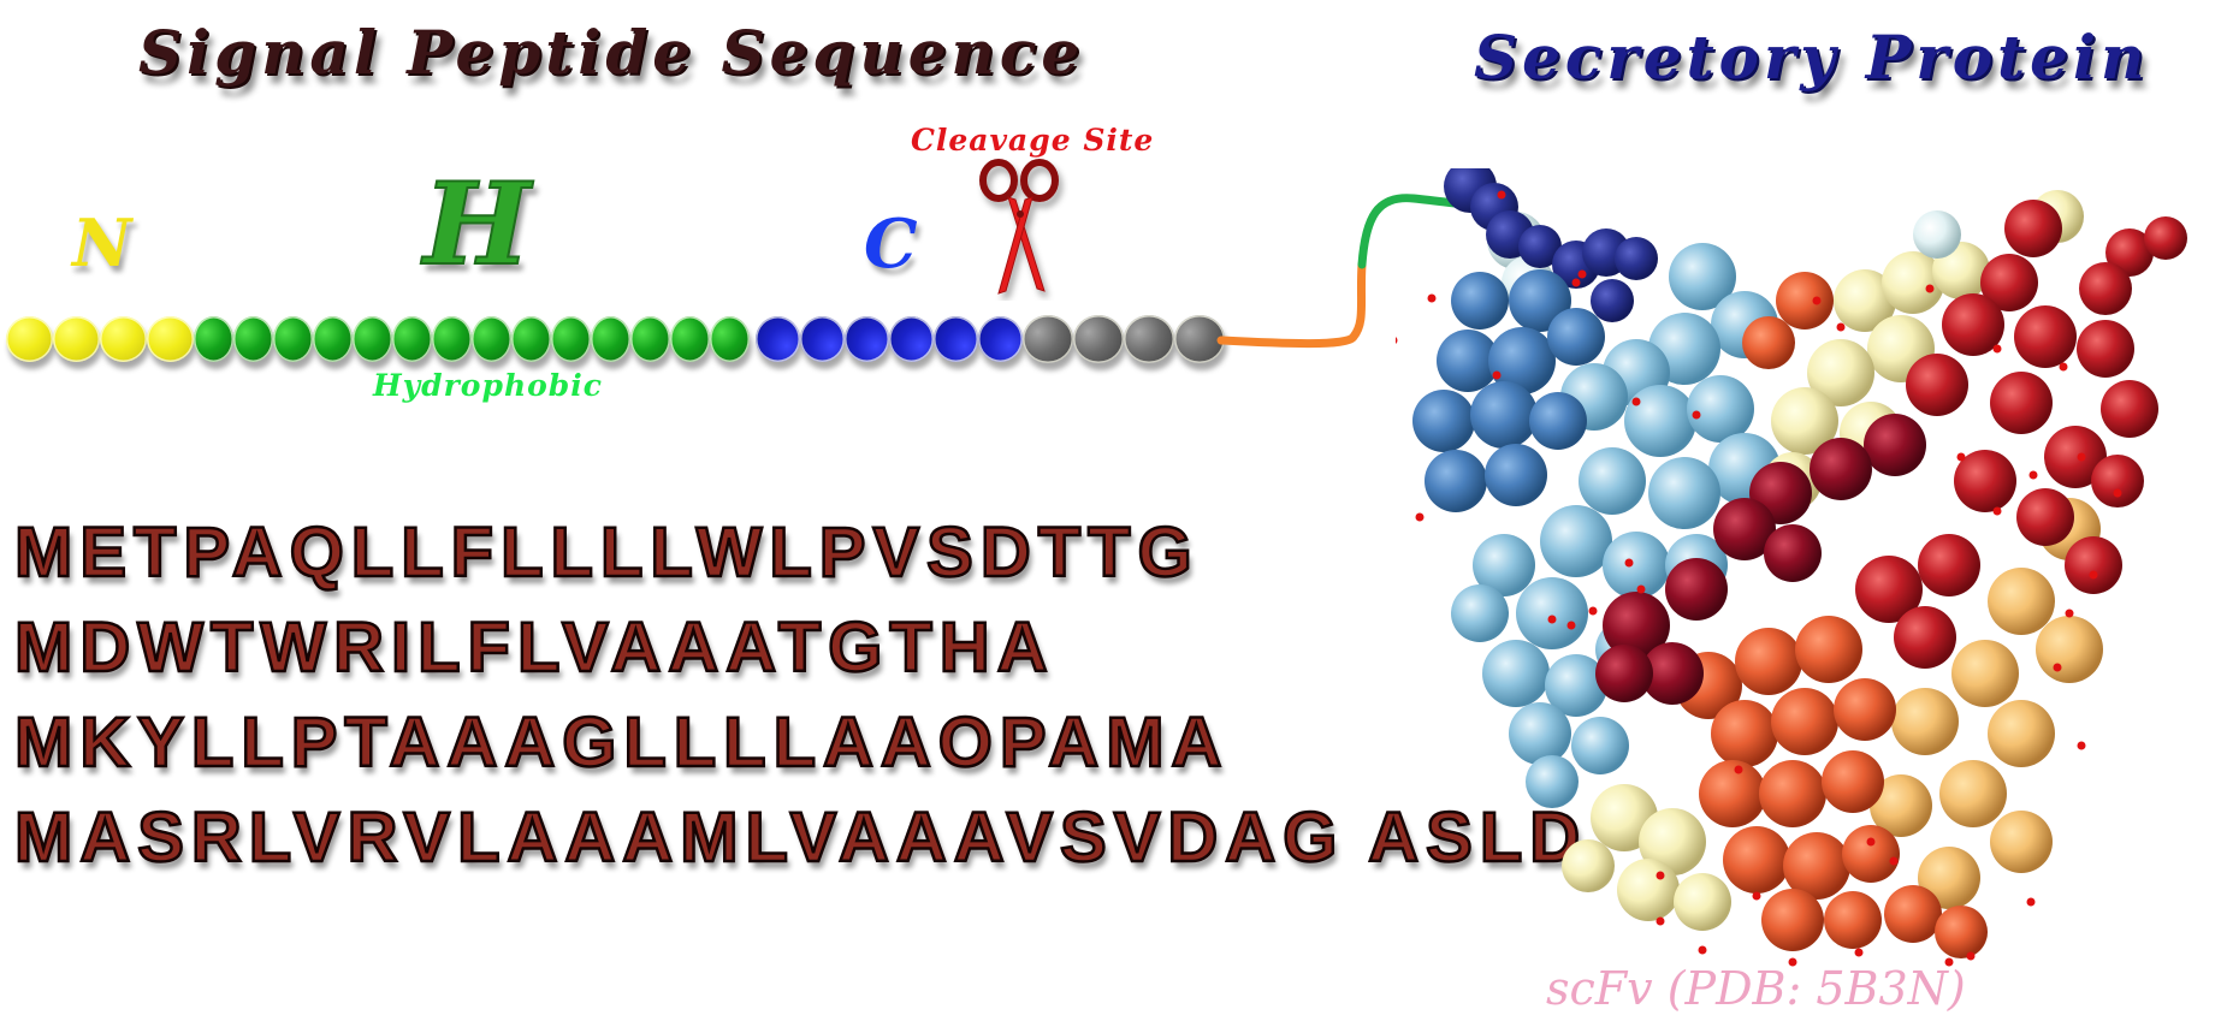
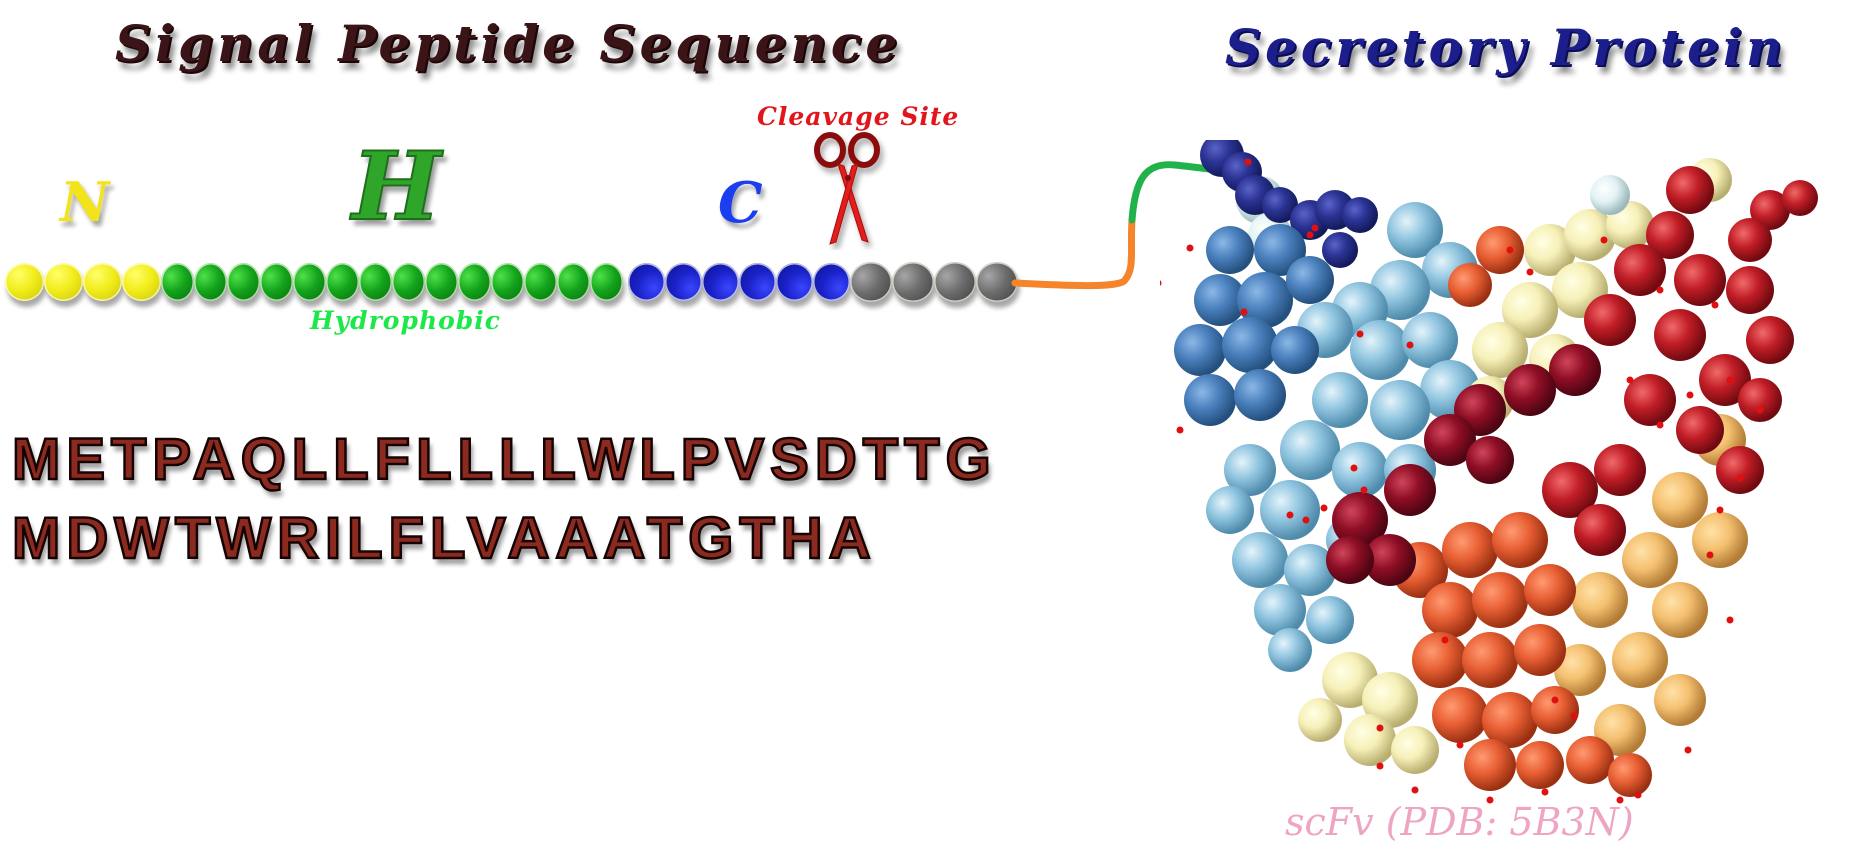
  Signal Peptide Sequence
  Secretory Protein
  N
  H
  C
  Cleavage Site
  Hydrophobic
  METPAQLLFLLLLWLPVSDTTG
  MDWTWRILFLVAAATGTHA
- MKYLLPTAAAGLLLLAAOPAMA
- MASRLVRVLAAAMLVAAAVSVDAG ASLD
  scFv (PDB: 5B3N)
